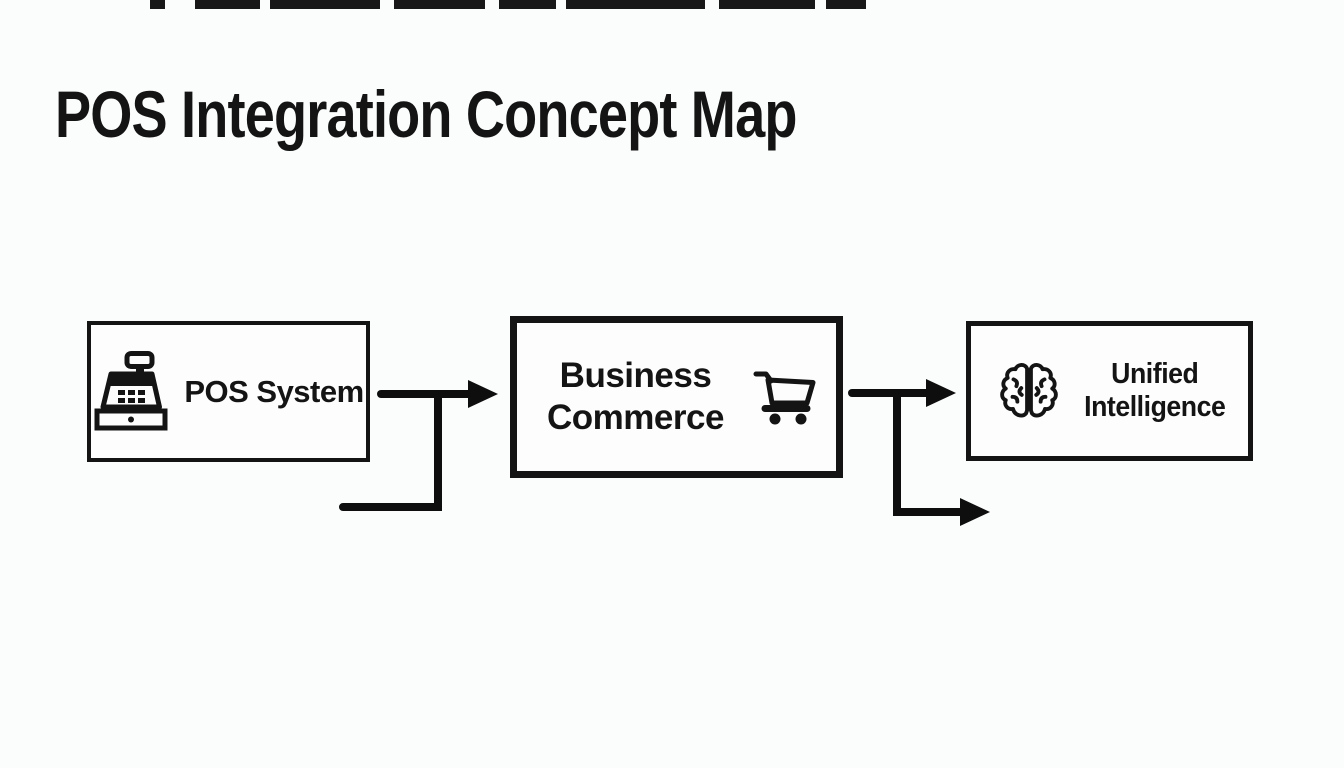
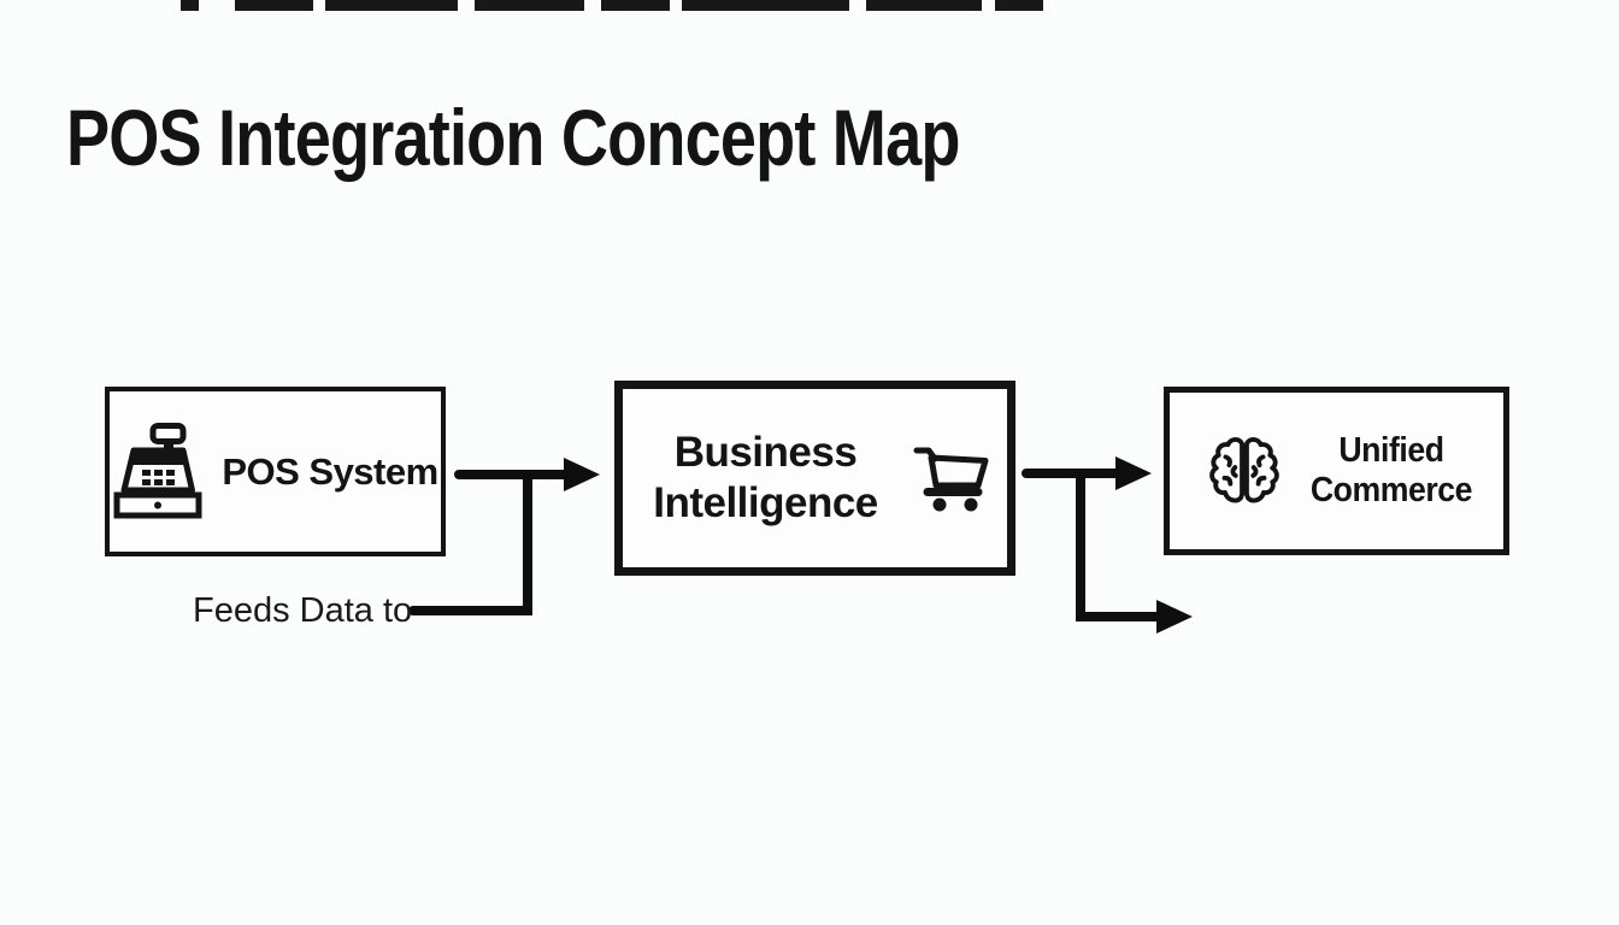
  POS Integration Concept Map
  POS System
  Business
- Commerce
+ Intelligence
  Unified
- Intelligence
+ Commerce
+ Feeds Data to
